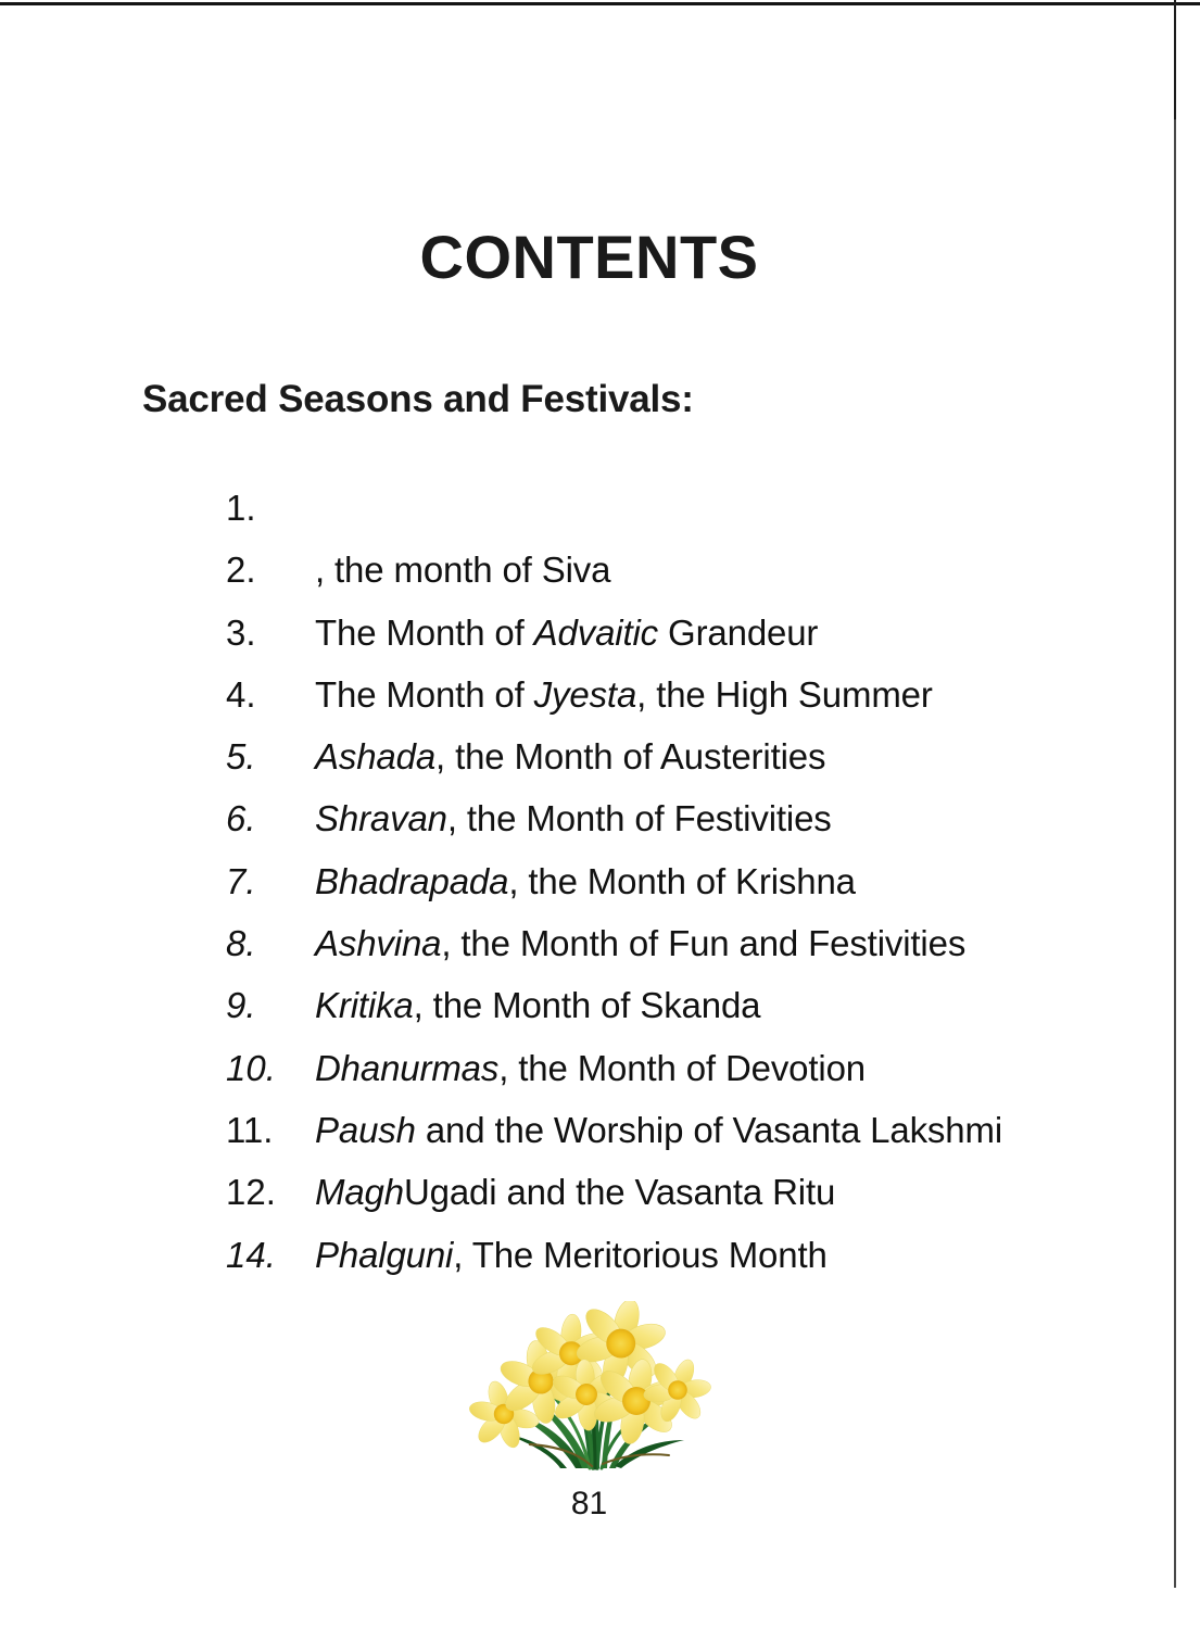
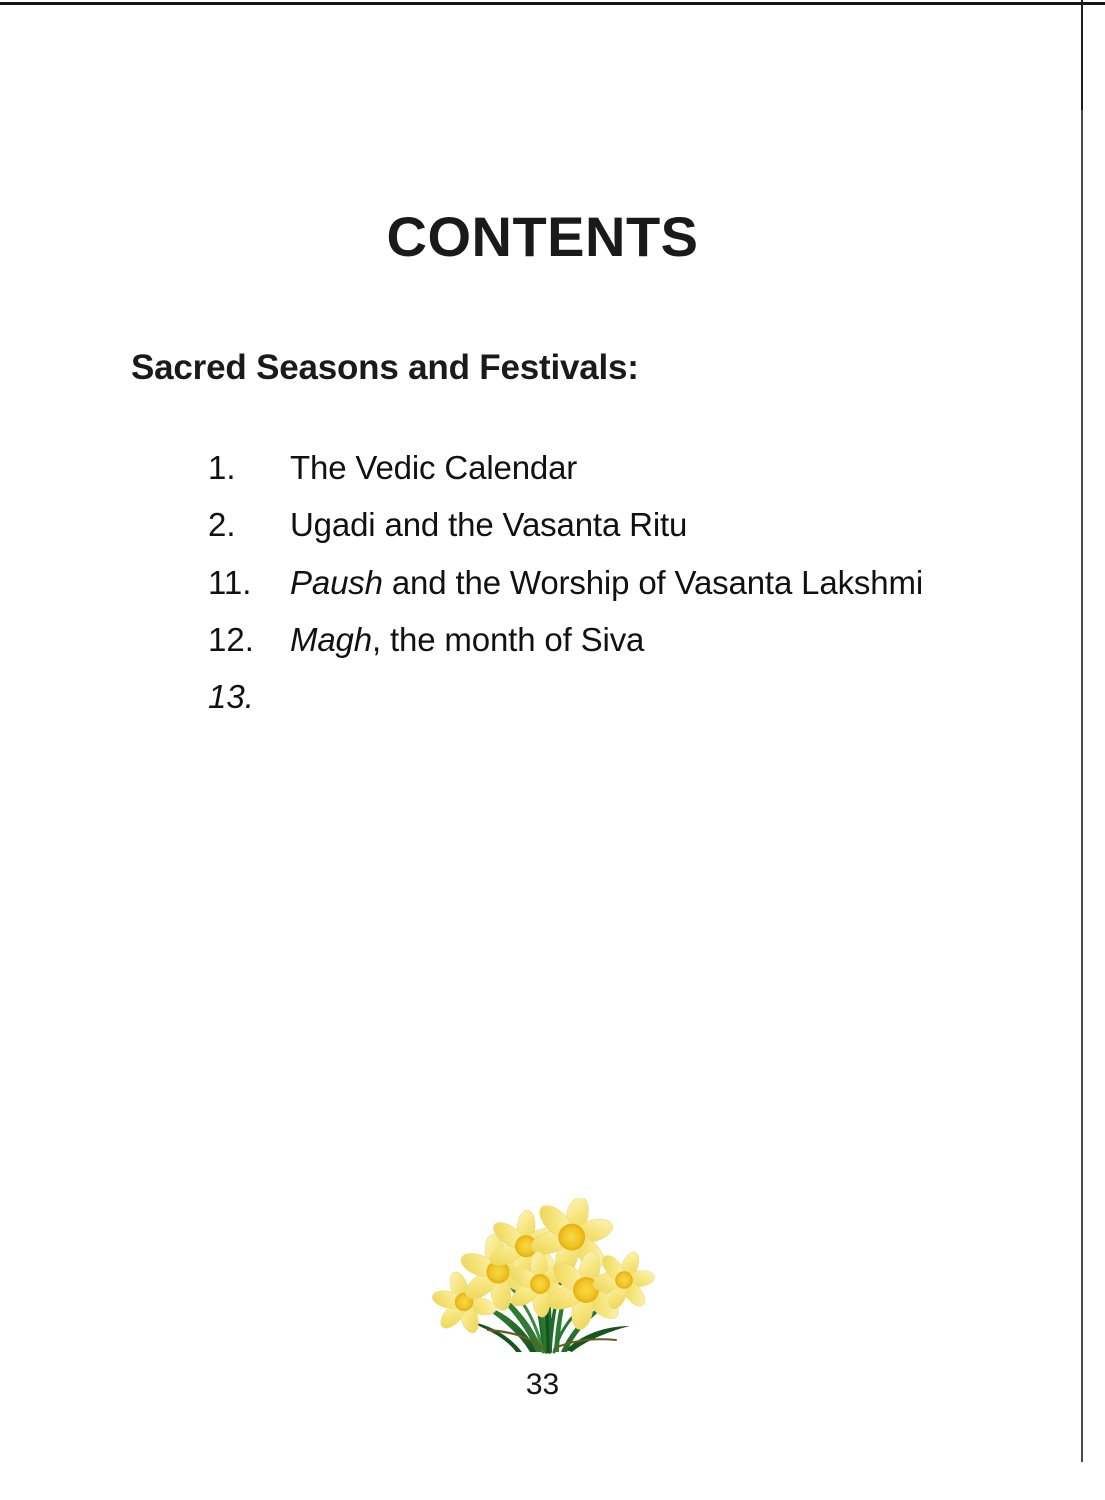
  CONTENTS
  Sacred Seasons and Festivals:
  1.
+ The Vedic Calendar
  2.
- , the month of Siva
+ Ugadi and the Vasanta Ritu
- 3.
- The Month of Advaitic Grandeur
- 4.
- The Month of Jyesta, the High Summer
- 5.
- Ashada, the Month of Austerities
- 6.
- Shravan, the Month of Festivities
- 7.
- Bhadrapada, the Month of Krishna
- 8.
- Ashvina, the Month of Fun and Festivities
- 9.
- Kritika, the Month of Skanda
- 10.
- Dhanurmas, the Month of Devotion
  11.
  Paush and the Worship of Vasanta Lakshmi
  12.
- MaghUgadi and the Vasanta Ritu
+ Magh, the month of Siva
- 14.
+ 13.
- Phalguni, The Meritorious Month
- 81
+ 33
